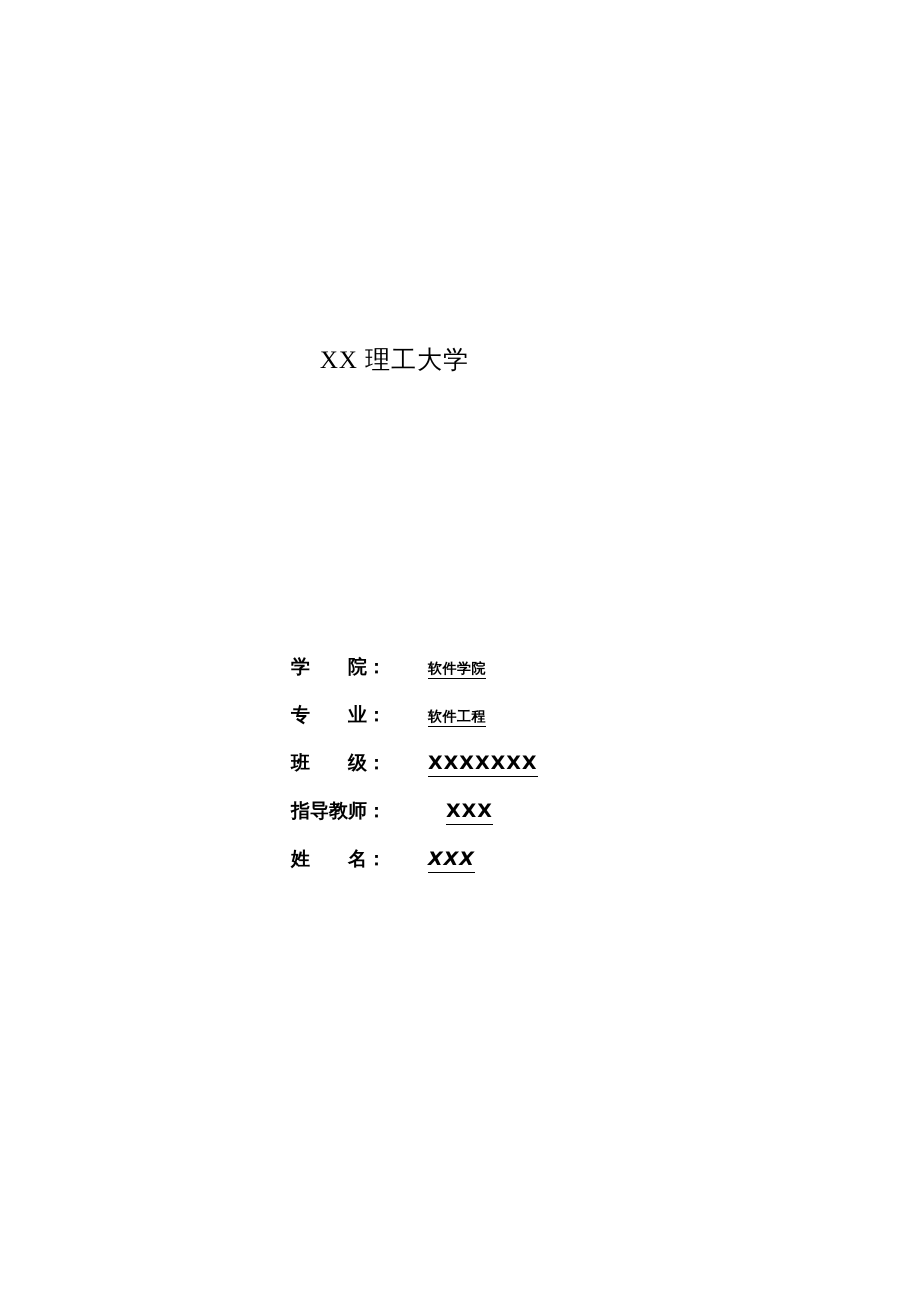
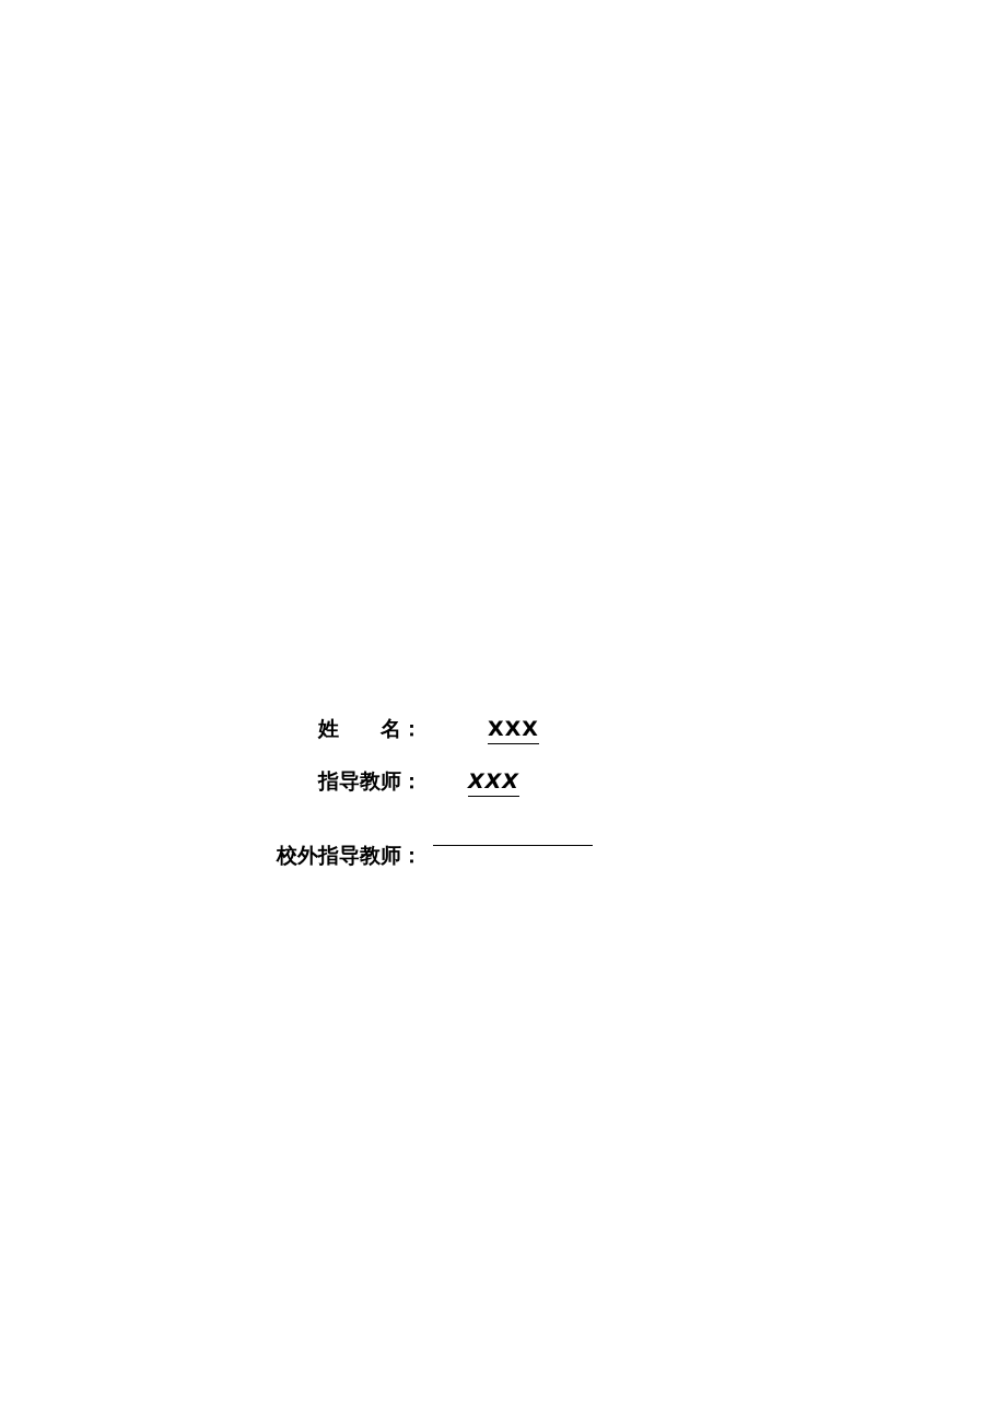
- XX 理工大学
- 学 院：
- 软件学院
- 专 业：
- 软件工程
- 班 级：
- XXXXXXX
- 指导教师：
+ 姓 名：
  XXX
- 姓 名：
+ 指导教师：
  XXX
+ 校外指导教师：
